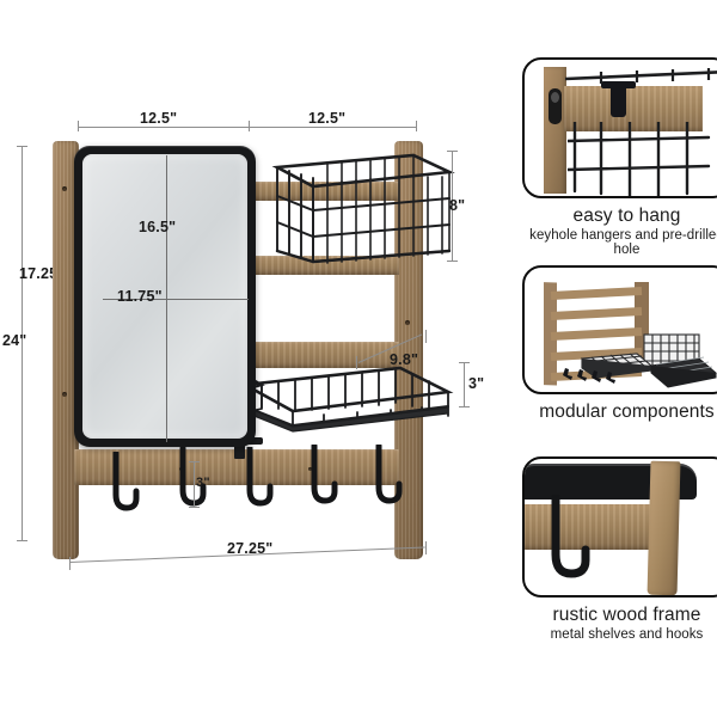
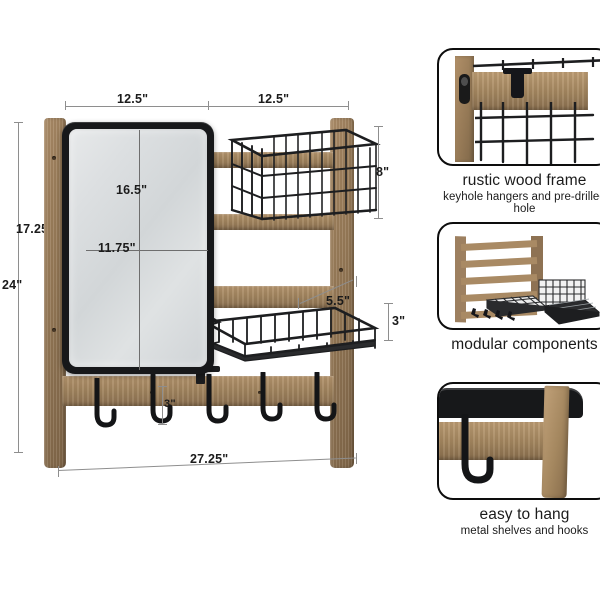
  12.5"
  12.5"
  24"
  8"
- 9.8"
+ 5.5"
  3"
  16.5"
  11.75"
  3"
  27.25"
- easy to hang
+ rustic wood frame
  keyhole hangers and pre-drille hole
  modular components
- rustic wood frame
+ easy to hang
  metal shelves and hooks
